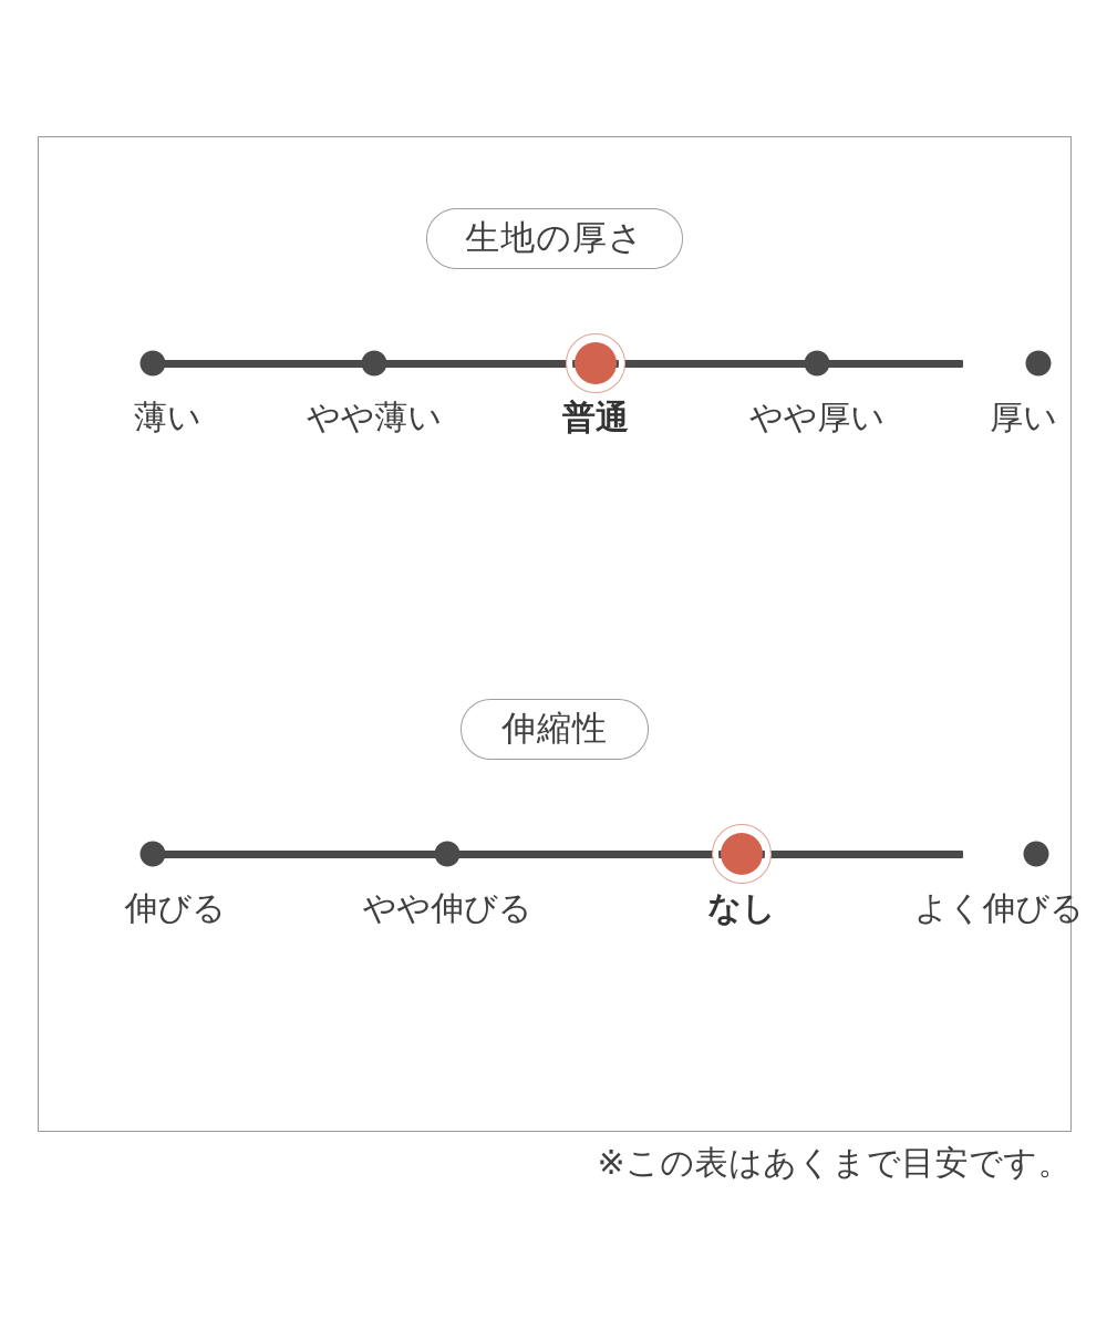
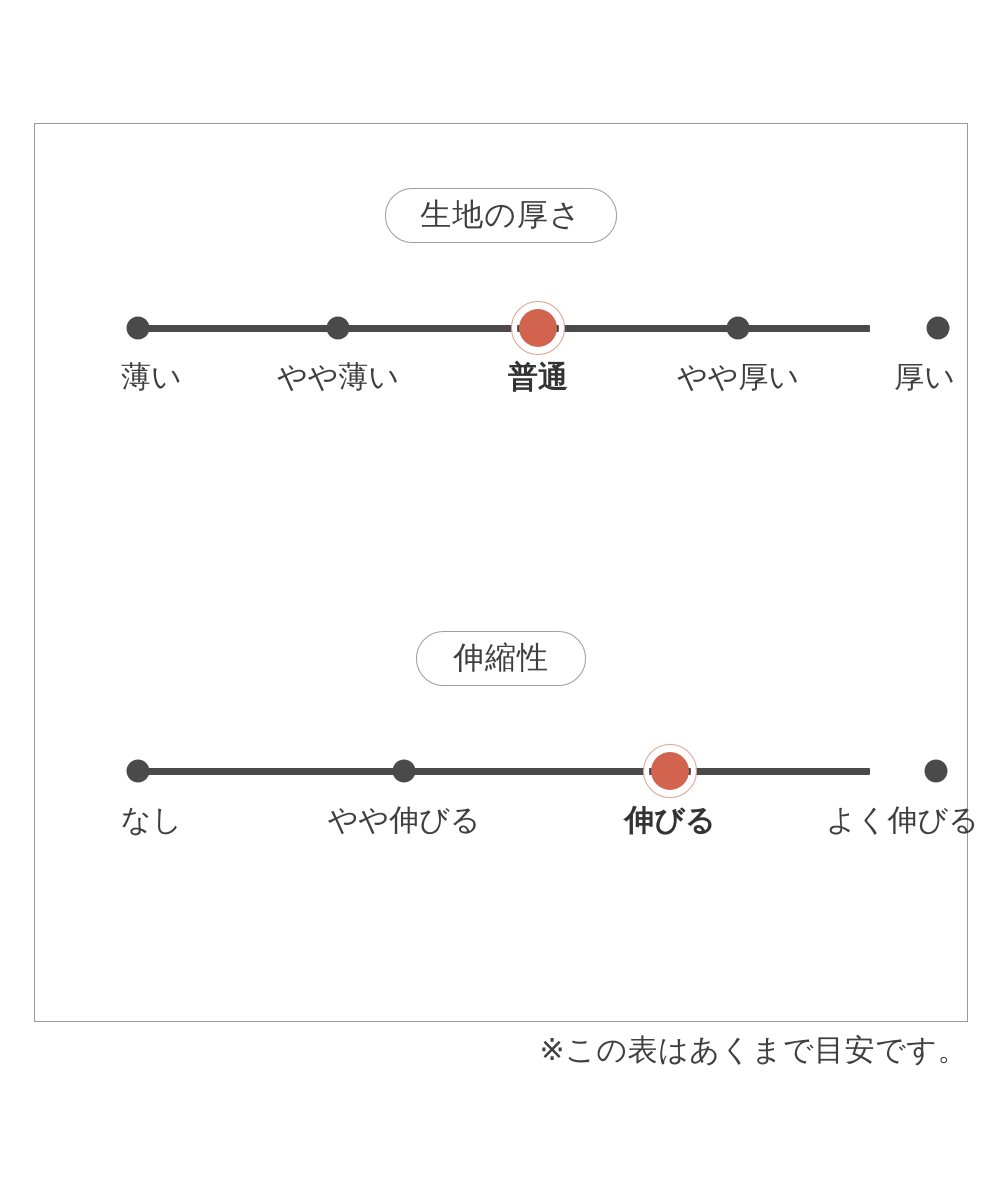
  生地の厚さ
  薄い
  やや薄い
  普通
  やや厚い
  厚い
  伸縮性
- 伸びる
+ なし
  やや伸びる
- なし
+ 伸びる
  よく伸びる
  ※この表はあくまで目安です。
